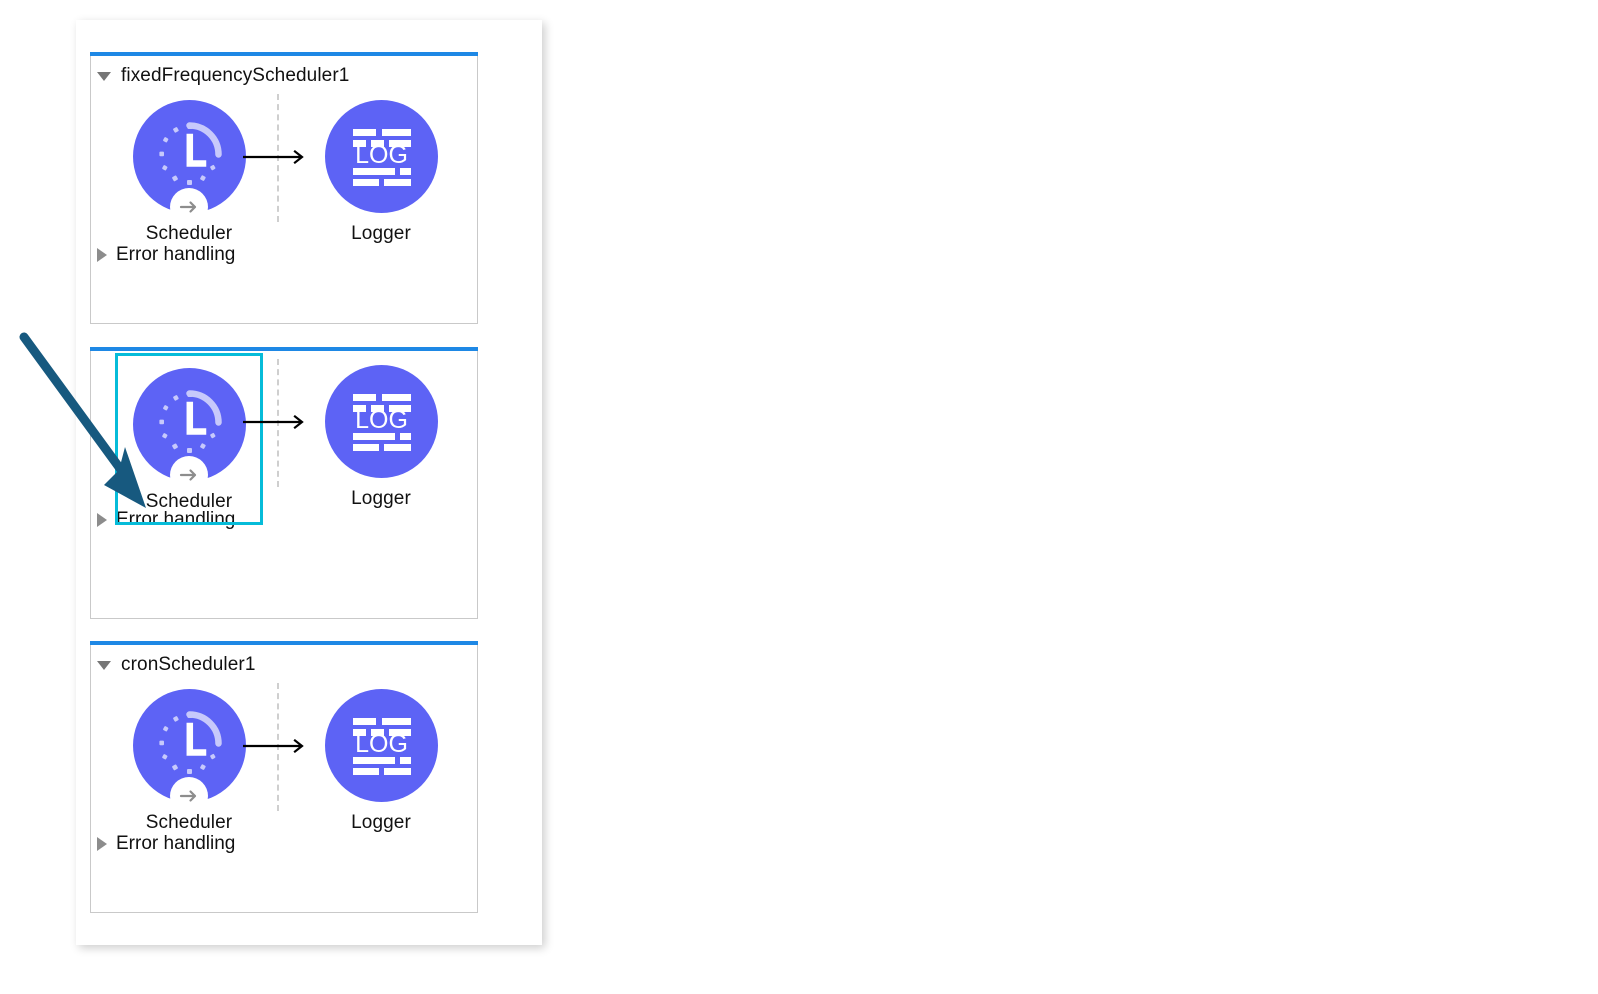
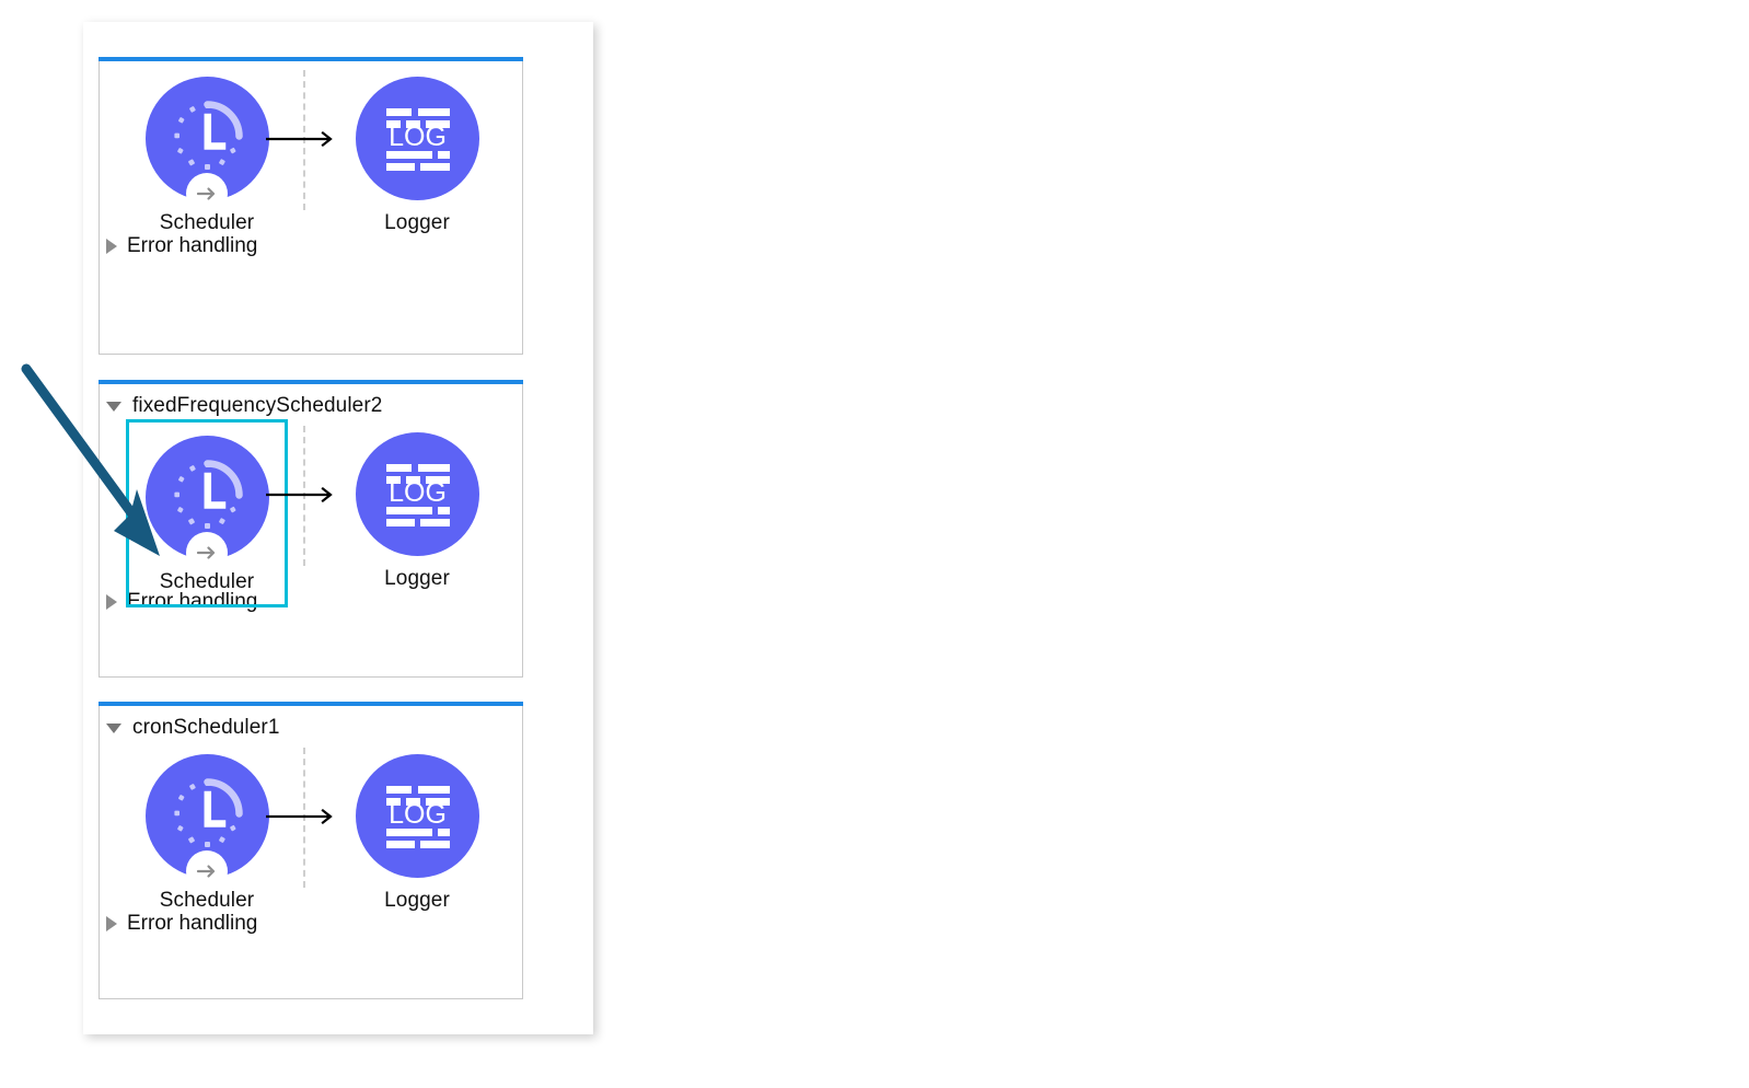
- fixedFrequencyScheduler1
  Scheduler
  LOG
  Logger
  Error handling
+ fixedFrequencyScheduler2
  Scheduler
  LOG
  Logger
  Error handling
  cronScheduler1
  Scheduler
  LOG
  Logger
  Error handling
